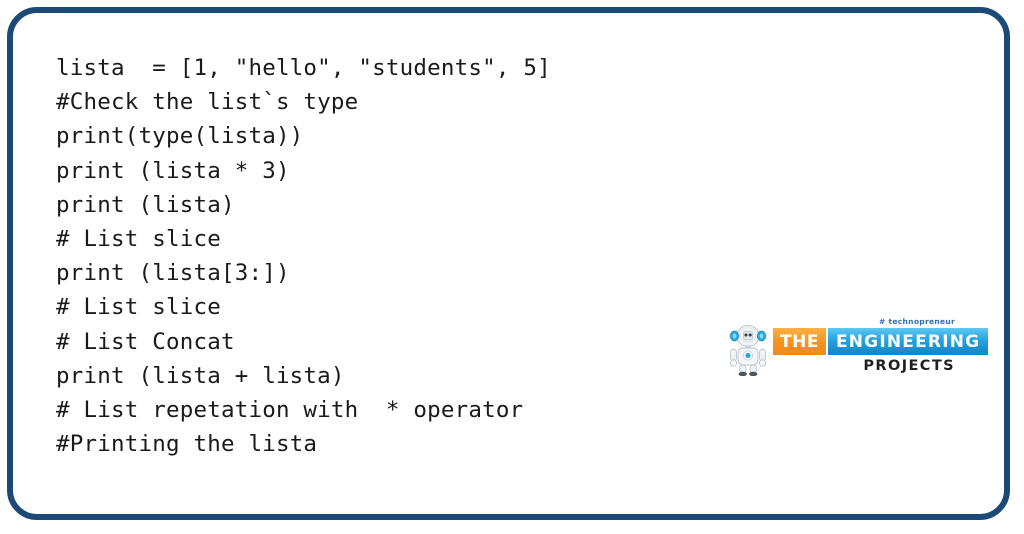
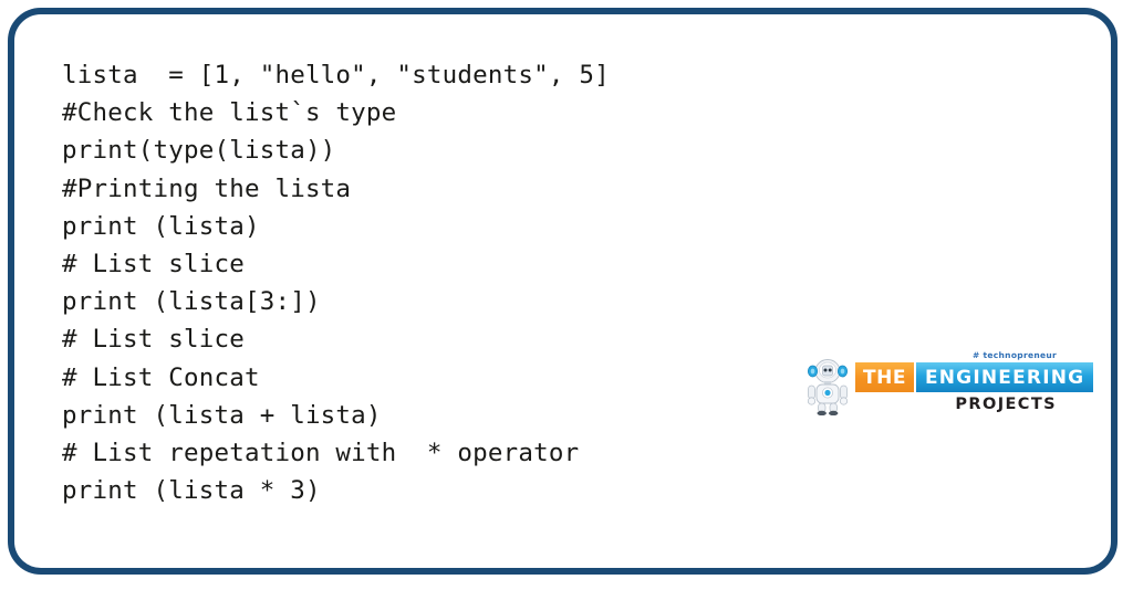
  lista = [1, "hello", "students", 5]
  #Check the list`s type
  print(type(lista))
- print (lista * 3)
+ #Printing the lista
  print (lista)
  # List slice
  print (lista[3:])
  # List slice
  # List Concat
  print (lista + lista)
  # List repetation with * operator
- #Printing the lista
+ print (lista * 3)
  # technopreneur
  THE
  ENGINEERING
  PROJECTS
